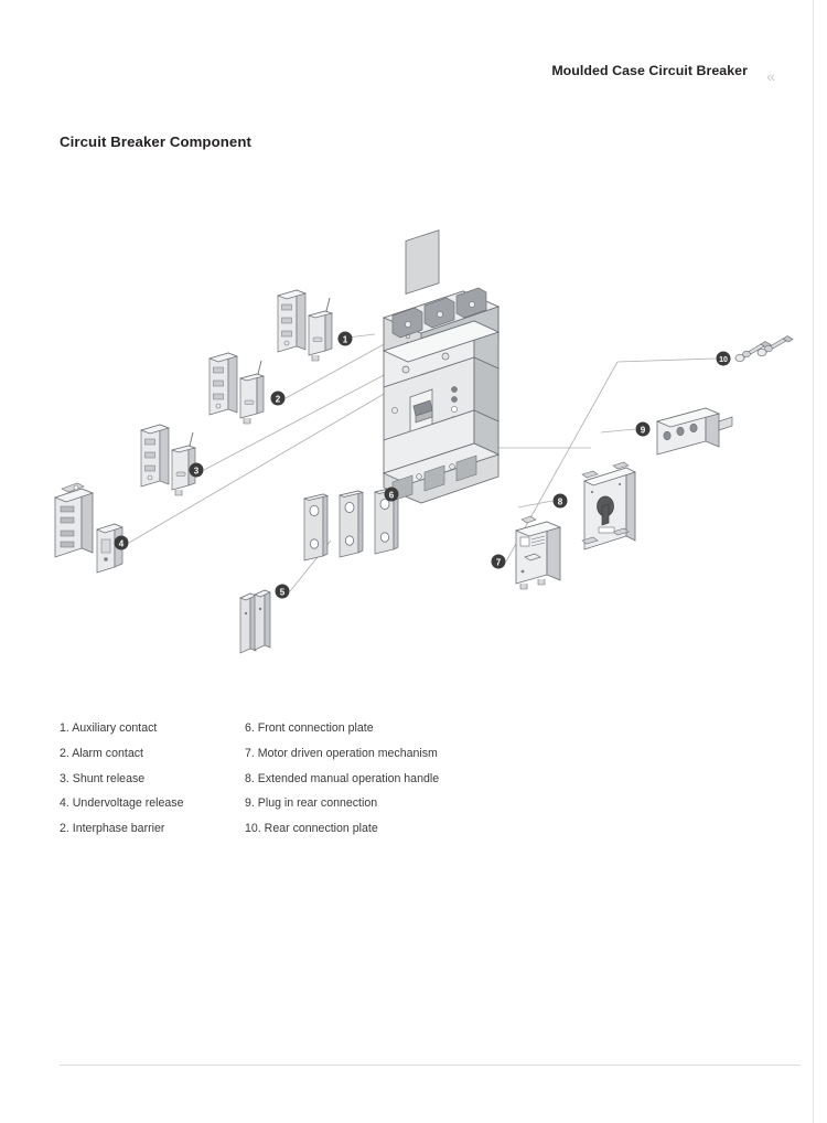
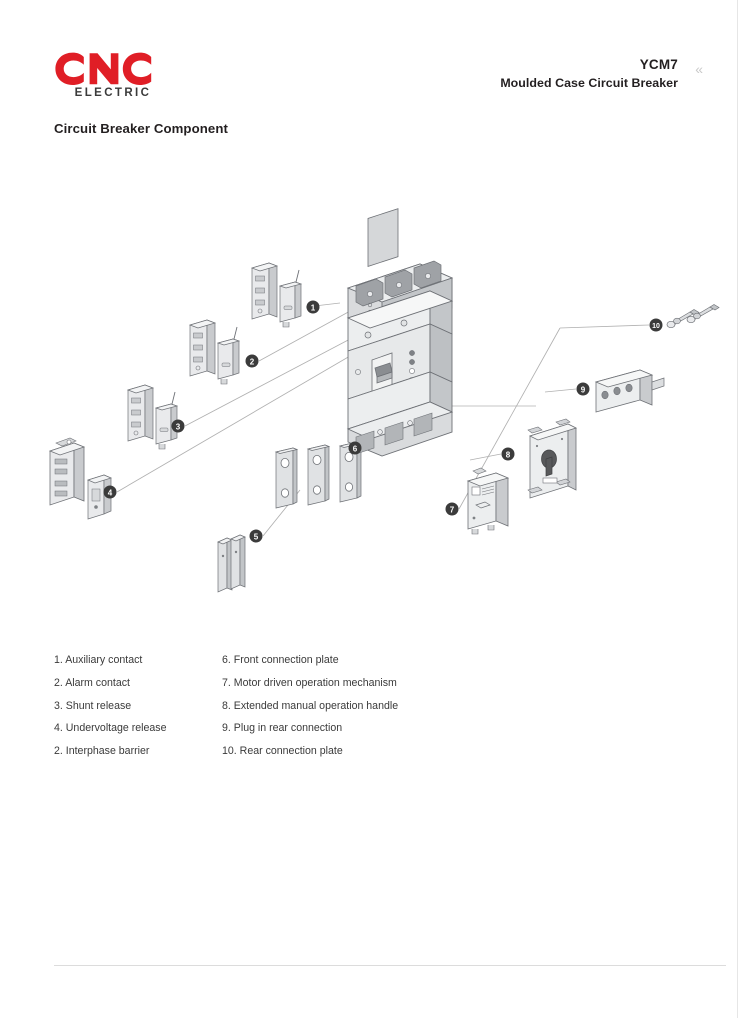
+ ELECTRIC
+ YCM7
  Moulded Case Circuit Breaker
  «
  Circuit Breaker Component
  1
  2
  3
  4
  5
  6
  7
  8
  9
  1. Auxiliary contact
  2. Alarm contact
  3. Shunt release
  4. Undervoltage release
  2. Interphase barrier
  6. Front connection plate
  7. Motor driven operation mechanism
  8. Extended manual operation handle
  9. Plug in rear connection
  10. Rear connection plate
